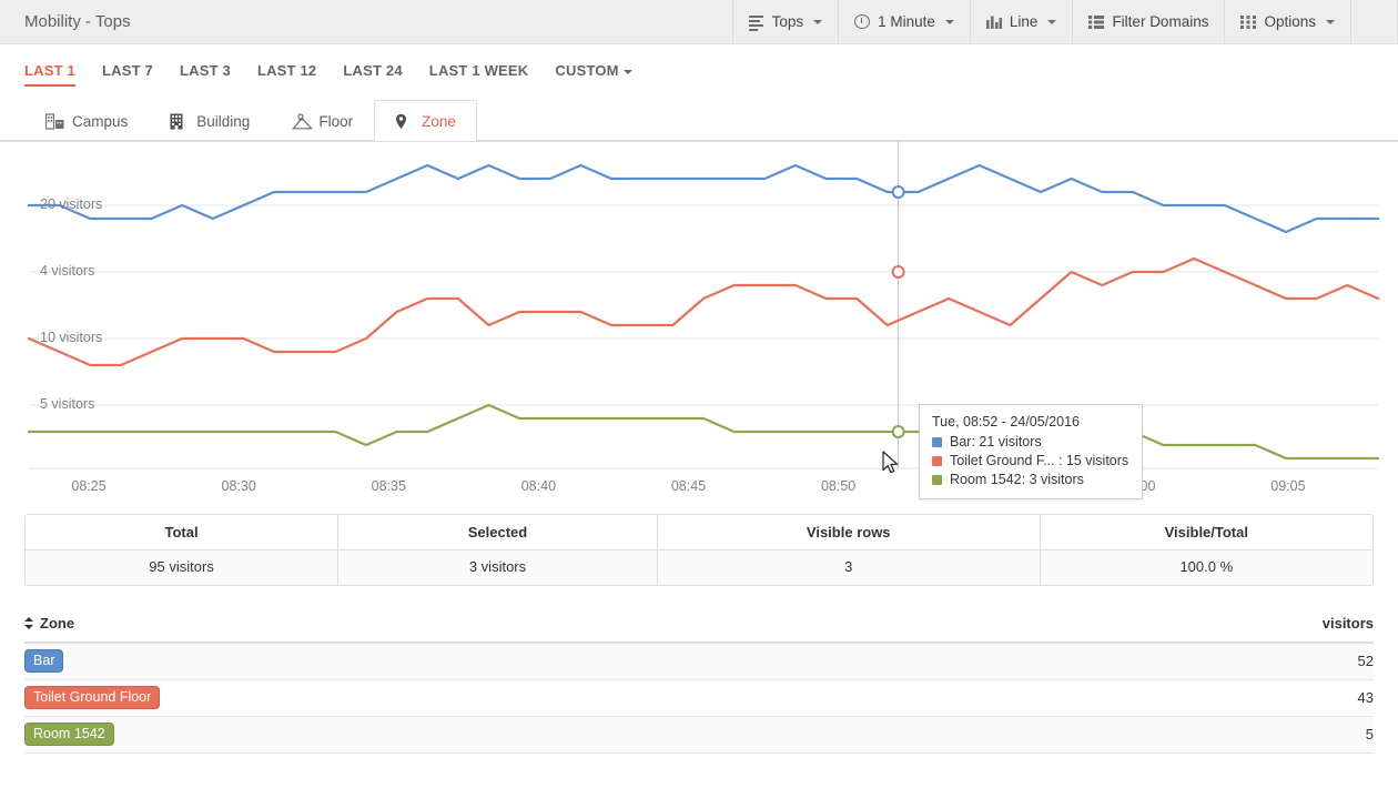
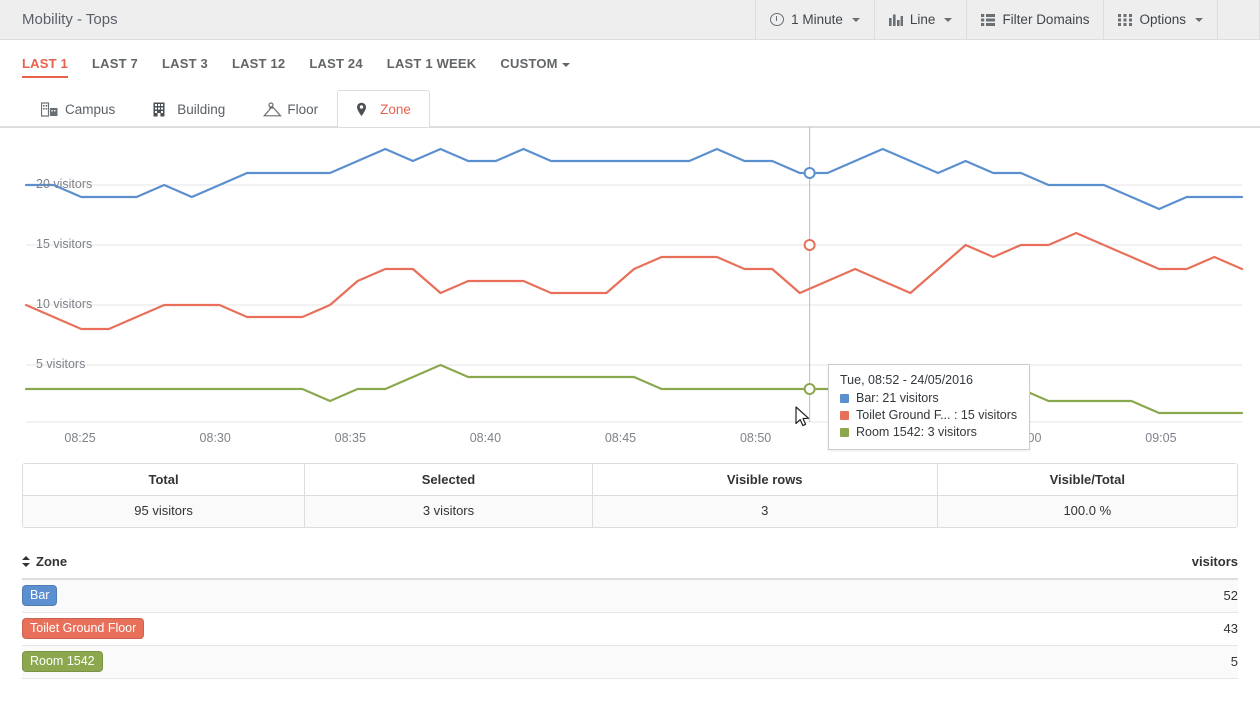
  Mobility - Tops
- Tops
  1 Minute
  Line
  Filter Domains
  Options
  LAST 1
  LAST 7
  LAST 3
  LAST 12
  LAST 24
  LAST 1 WEEK
  CUSTOM
  Campus
  Building
  Floor
  Zone
  08:25
  08:30
  08:35
  08:40
  08:45
  08:50
  09:05
  Tue, 08:52 - 24/05/2016
  Bar: 21 visitors
  Toilet Ground F... : 15 visitors
  Room 1542: 3 visitors
  20 visitors
- 4 visitors
+ 15 visitors
  10 visitors
  5 visitors
  Total	Selected	Visible rows	Visible/Total
  95 visitors	3 visitors	3	100.0 %
  Zone	visitors
  Bar	52
  Toilet Ground Floor	43
  Room 1542	5
